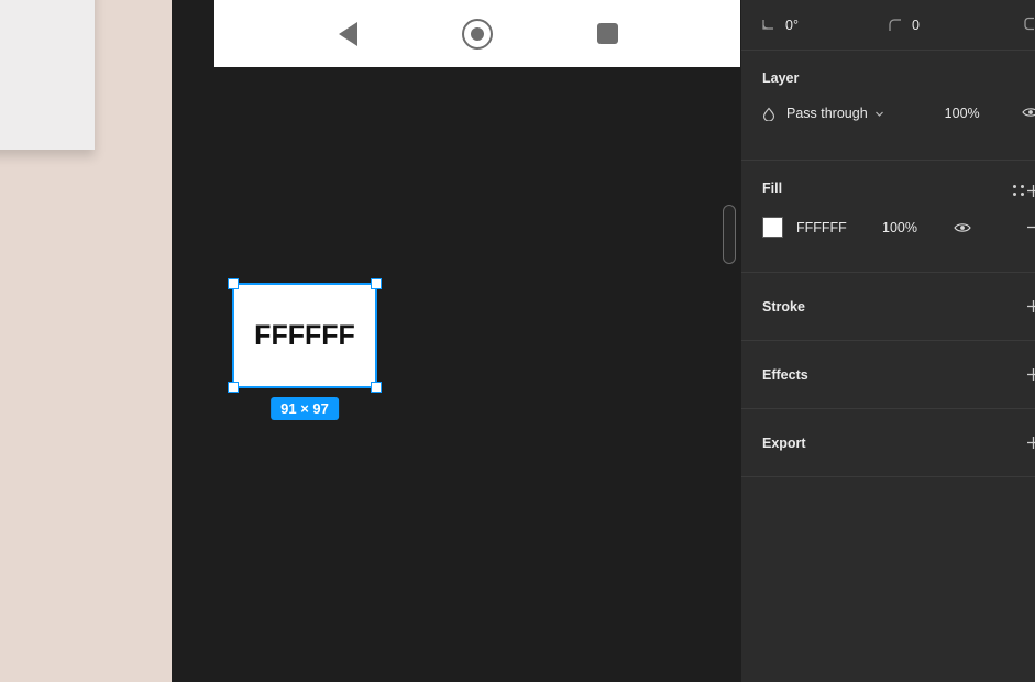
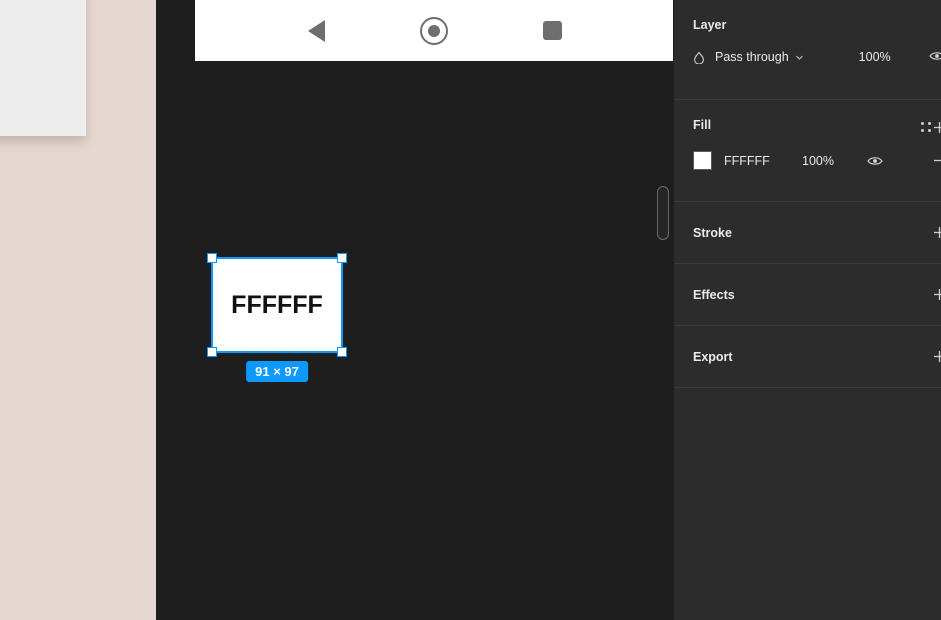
  FFFFFF
  91 × 97
- 0°
- 0
  Layer
  Pass through
  100%
  Fill
  FFFFFF
  100%
  Stroke
  Effects
  Export
